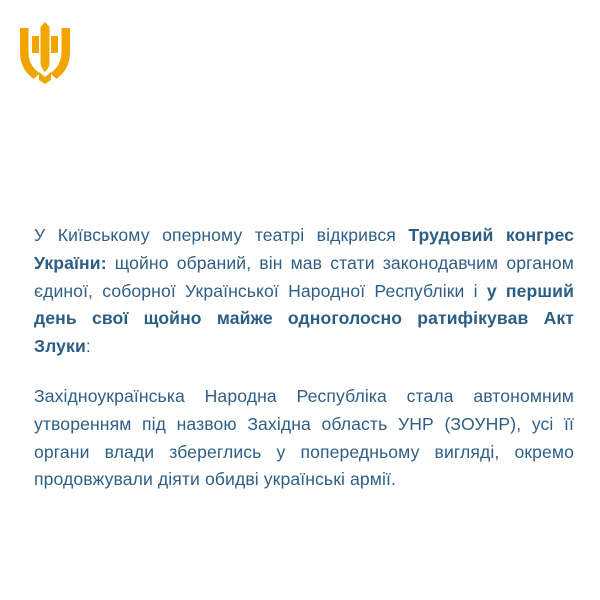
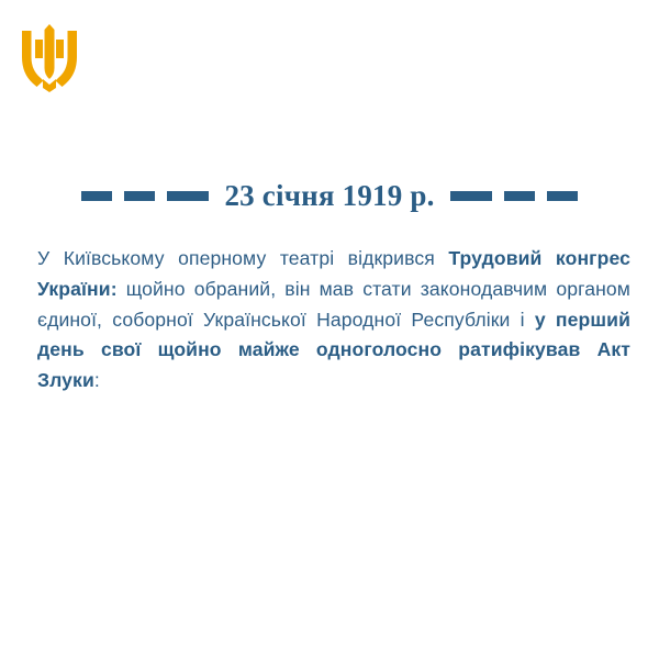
+ 23 січня 1919 р.
  У Київському оперному театрі відкрився Трудовий конгрес України: щойно обраний, він мав стати законодавчим органом єдиної, соборної Української Народної Республіки і у перший день свої щойно майже одноголосно ратифікував Акт Злуки:
- Західноукраїнська Народна Республіка стала автономним утворенням під назвою Західна область УНР (ЗОУНР), усі її органи влади збереглись у попередньому вигляді, окремо продовжували діяти обидві українські армії.
